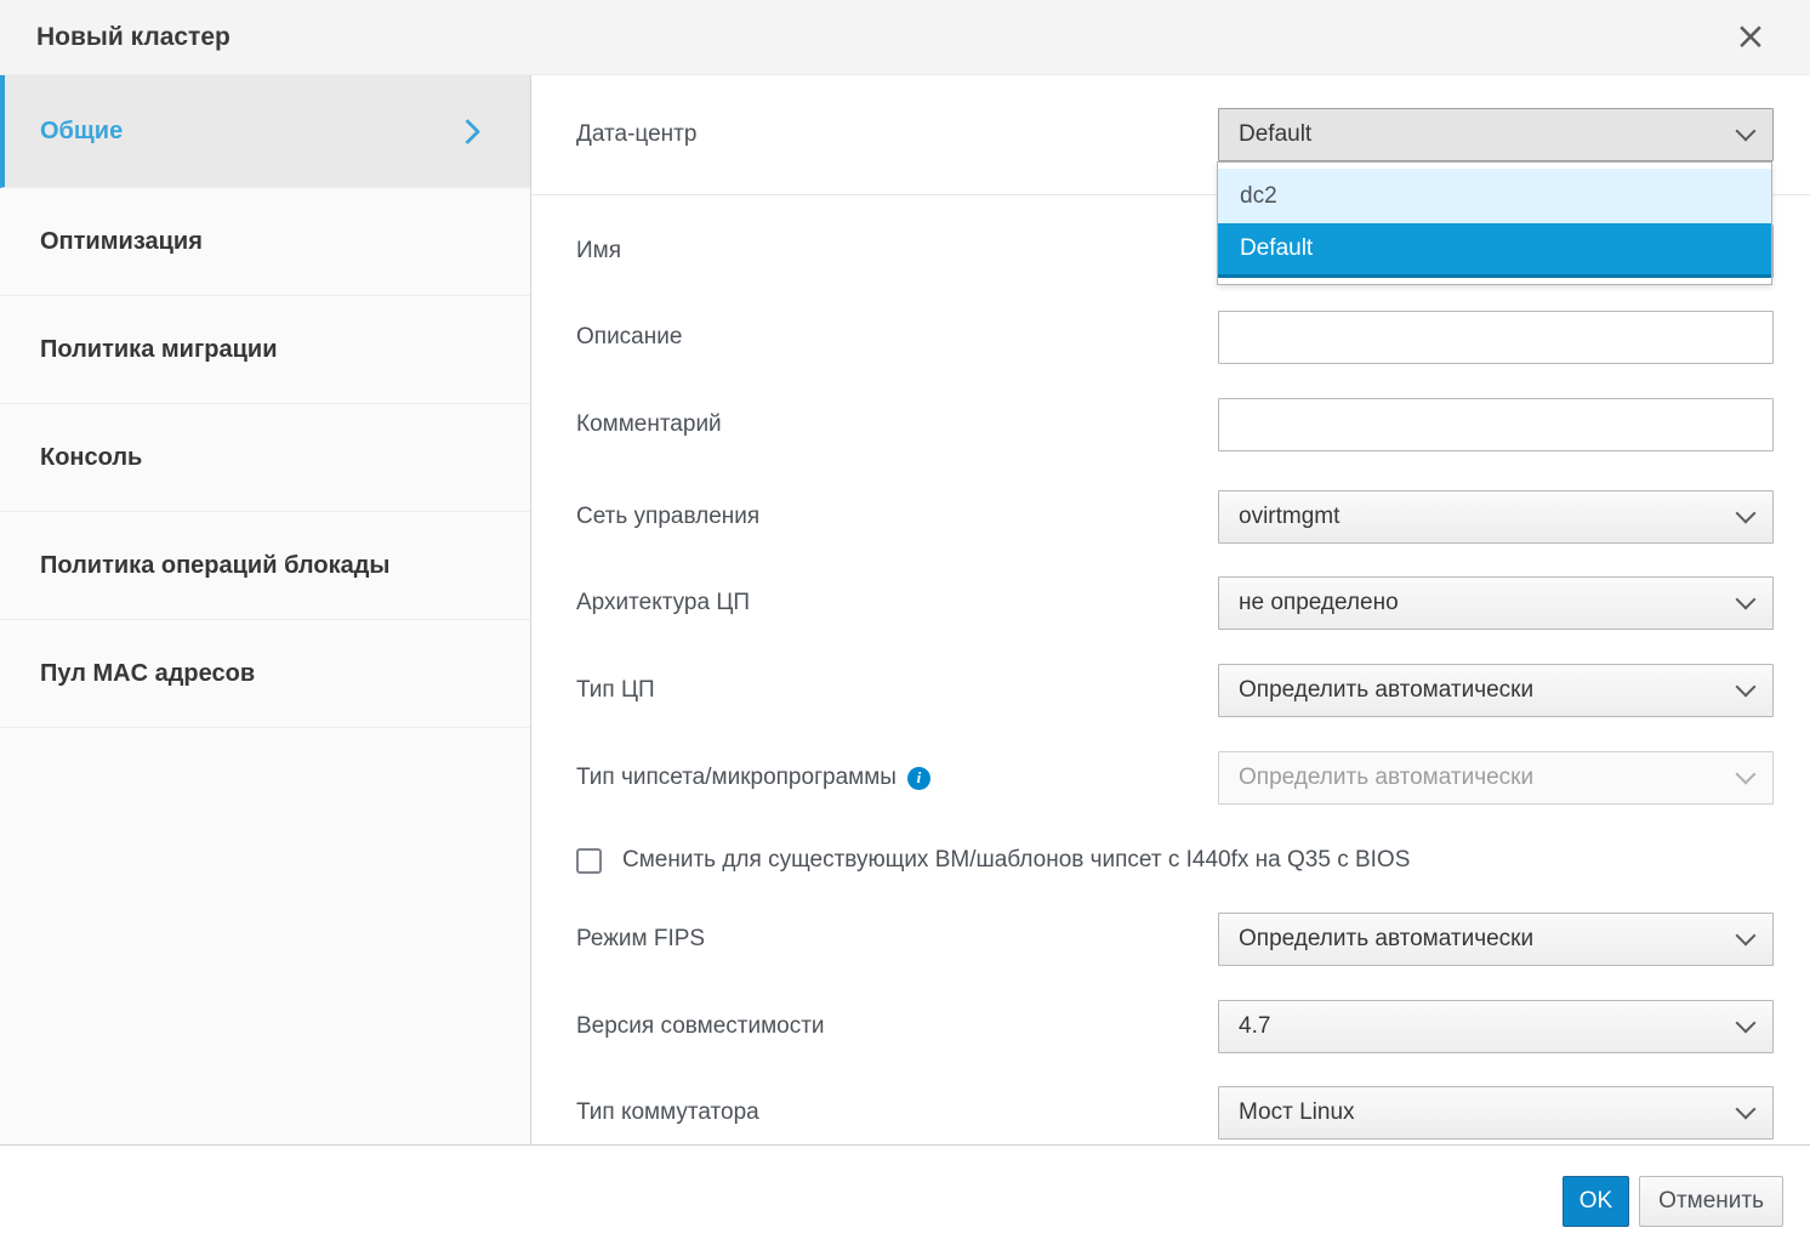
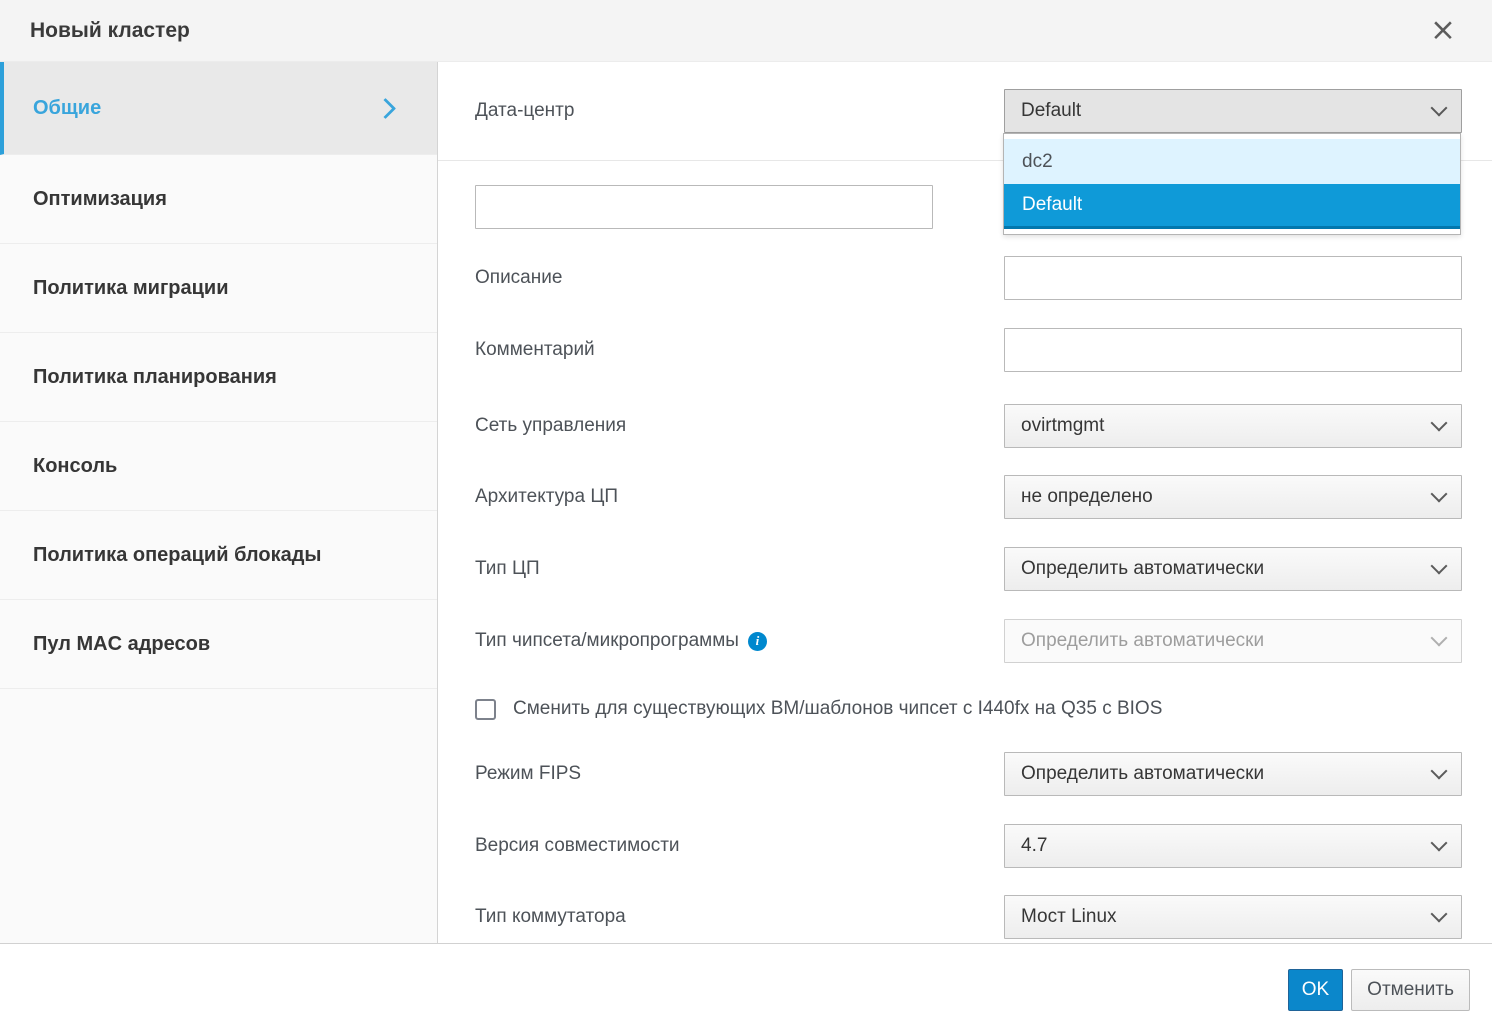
  Новый кластер
  ×
  Общие
  Оптимизация
  Политика миграции
+ Политика планирования
  Консоль
  Политика операций блокады
  Пул MAC адресов
  Дата-центр
  Default
- Имя
  Описание
  Комментарий
  Сеть управления
  ovirtmgmt
  Архитектура ЦП
  не определено
  Тип ЦП
  Определить автоматически
  Тип чипсета/микропрограммы
  i
  Определить автоматически
  Сменить для существующих ВМ/шаблонов чипсет с I440fx на Q35 с BIOS
  Режим FIPS
  Определить автоматически
  Версия совместимости
  4.7
  Тип коммутатора
  Мост Linux
  dc2
  Default
  OK
  Отменить
